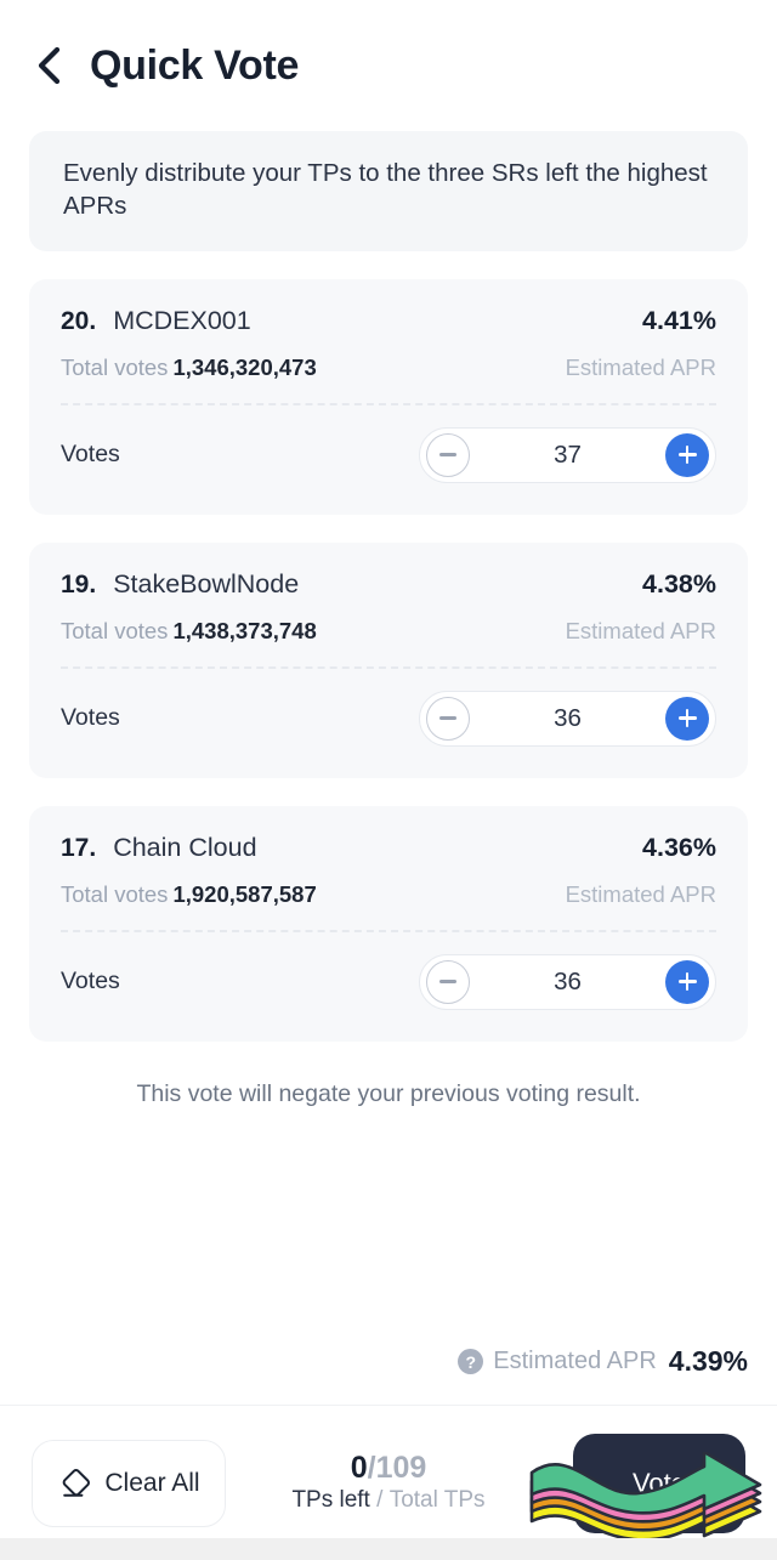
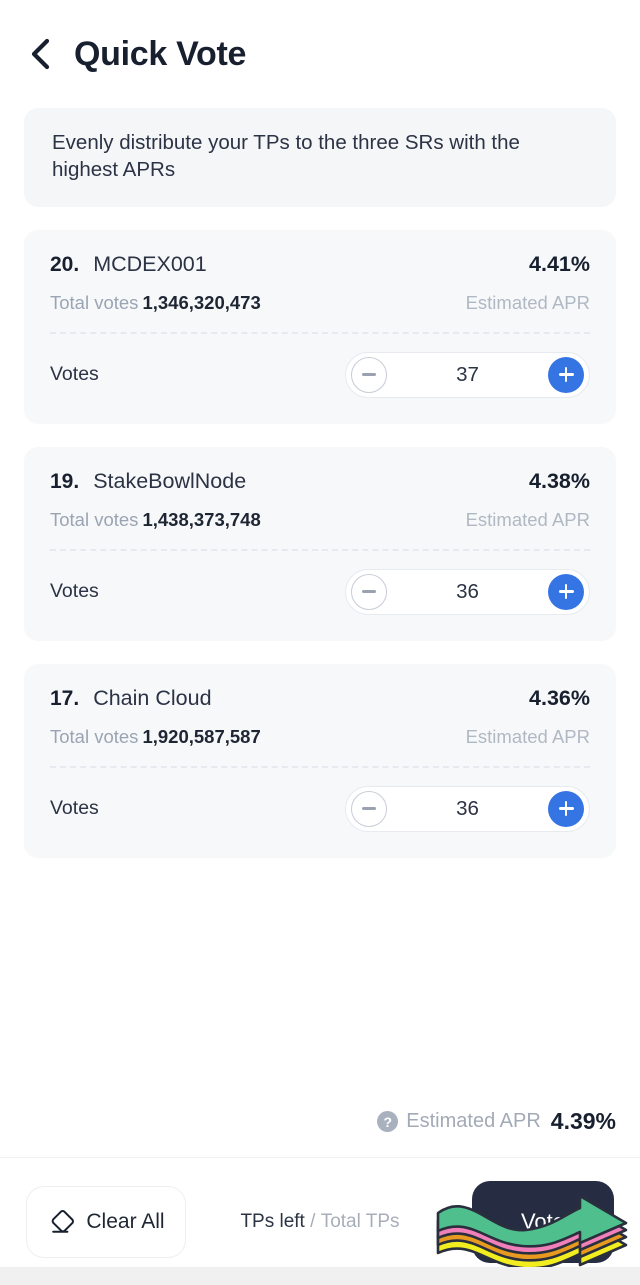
  Quick Vote
- Evenly distribute your TPs to the three SRs left the highest APRs
+ Evenly distribute your TPs to the three SRs with the highest APRs
  20.
  MCDEX001
  4.41%
  Total votes 1,346,320,473
  Estimated APR
  Votes
  37
  19.
  StakeBowlNode
  4.38%
  Total votes 1,438,373,748
  Estimated APR
  Votes
  36
  17.
  Chain Cloud
  4.36%
  Total votes 1,920,587,587
  Estimated APR
  Votes
  36
- This vote will negate your previous voting result.
  ?
  Estimated APR
  4.39%
  Clear All
- 0/109
  TPs left / Total TPs
  Vot
